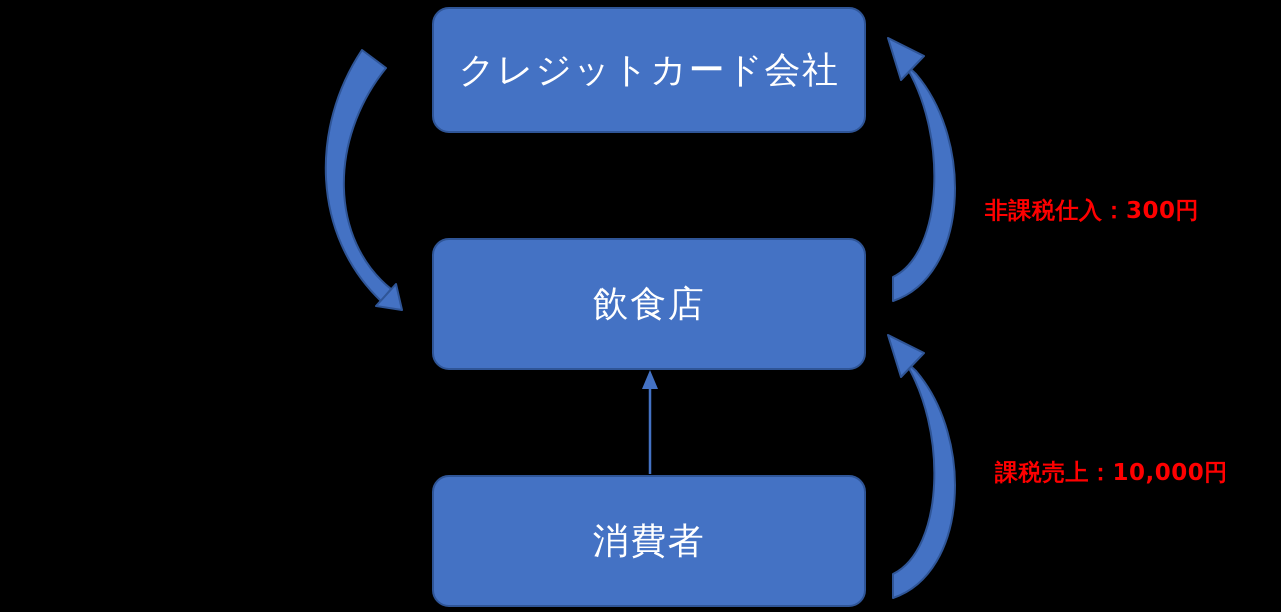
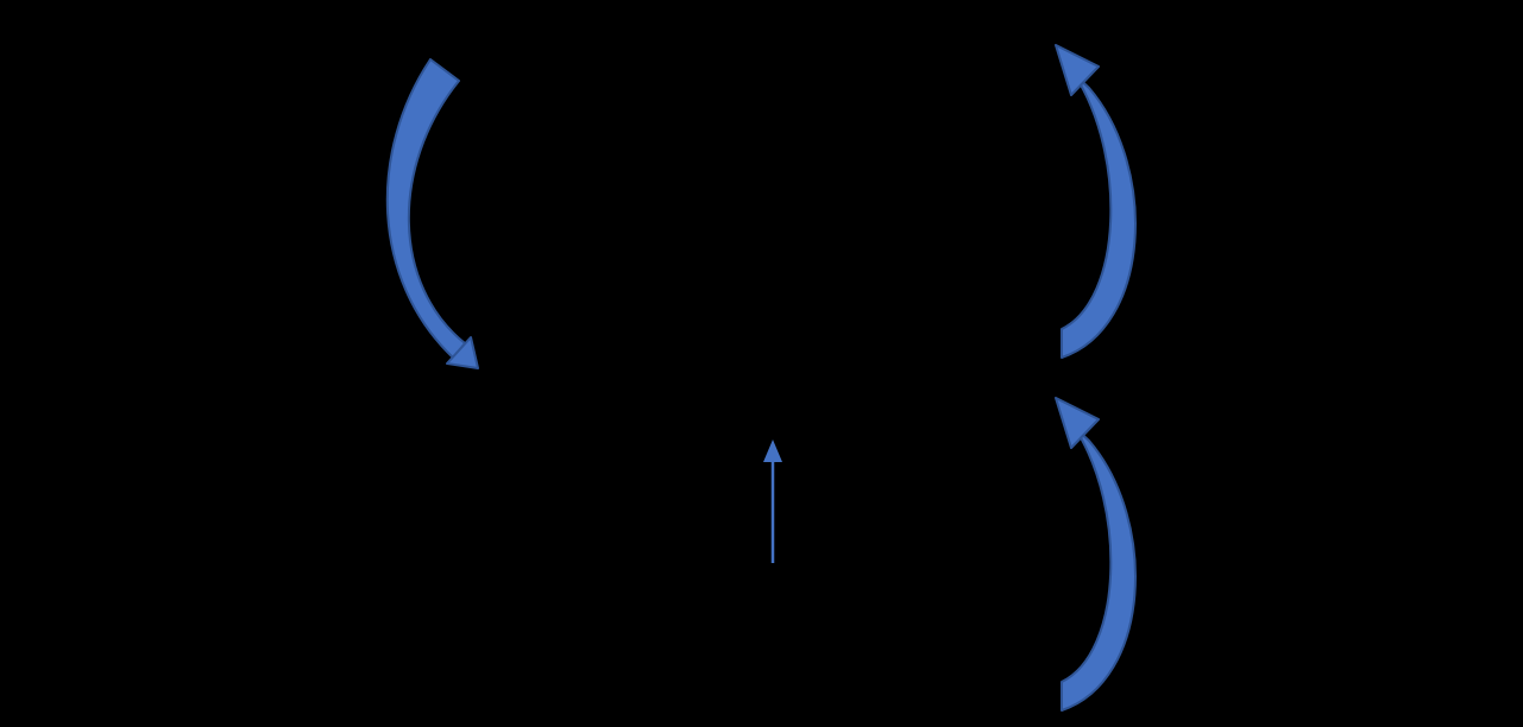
- クレジットカード会社
- 飲食店
- 消費者
- 非課税仕入：300円
- 課税売上：10,000円
